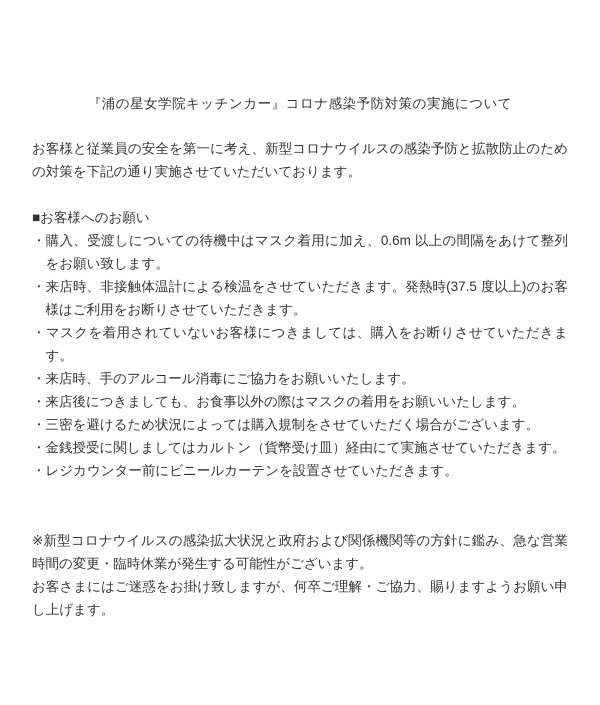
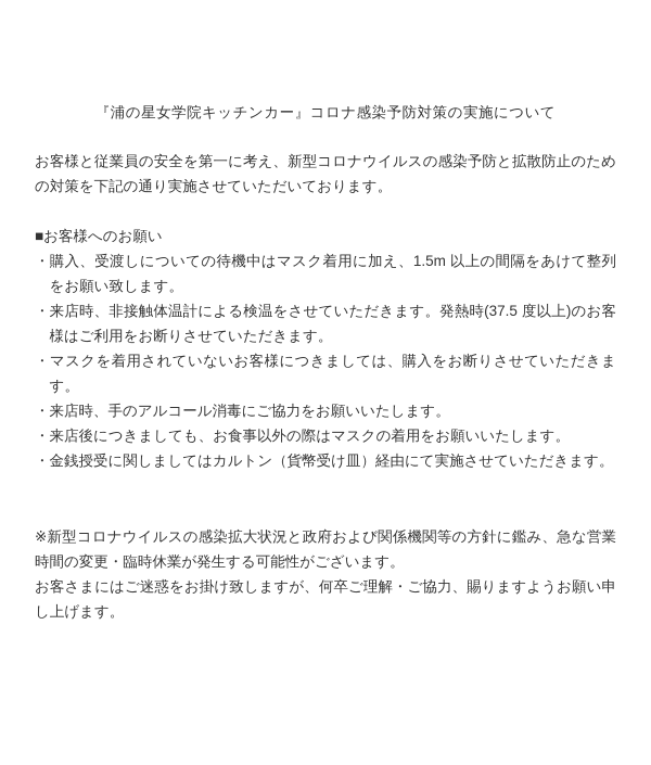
  『浦の星女学院キッチンカー』コロナ感染予防対策の実施について
  お客様と従業員の安全を第一に考え、新型コロナウイルスの感染予防と拡散防止のための対策を下記の通り実施させていただいております。
  ■お客様へのお願い
- ・購入、受渡しについての待機中はマスク着用に加え、0.6m 以上の間隔をあけて整列をお願い致します。
+ ・購入、受渡しについての待機中はマスク着用に加え、1.5m 以上の間隔をあけて整列をお願い致します。
  ・来店時、非接触体温計による検温をさせていただきます。発熱時(37.5 度以上)のお客様はご利用をお断りさせていただきます。
  ・マスクを着用されていないお客様につきましては、購入をお断りさせていただきます。
  ・来店時、手のアルコール消毒にご協力をお願いいたします。
  ・来店後につきましても、お食事以外の際はマスクの着用をお願いいたします。
- ・三密を避けるため状況によっては購入規制をさせていただく場合がございます。
  ・金銭授受に関しましてはカルトン（貨幣受け皿）経由にて実施させていただきます。
- ・レジカウンター前にビニールカーテンを設置させていただきます。
  ※新型コロナウイルスの感染拡大状況と政府および関係機関等の方針に鑑み、急な営業時間の変更・臨時休業が発生する可能性がございます。
  お客さまにはご迷惑をお掛け致しますが、何卒ご理解・ご協力、賜りますようお願い申し上げます。
